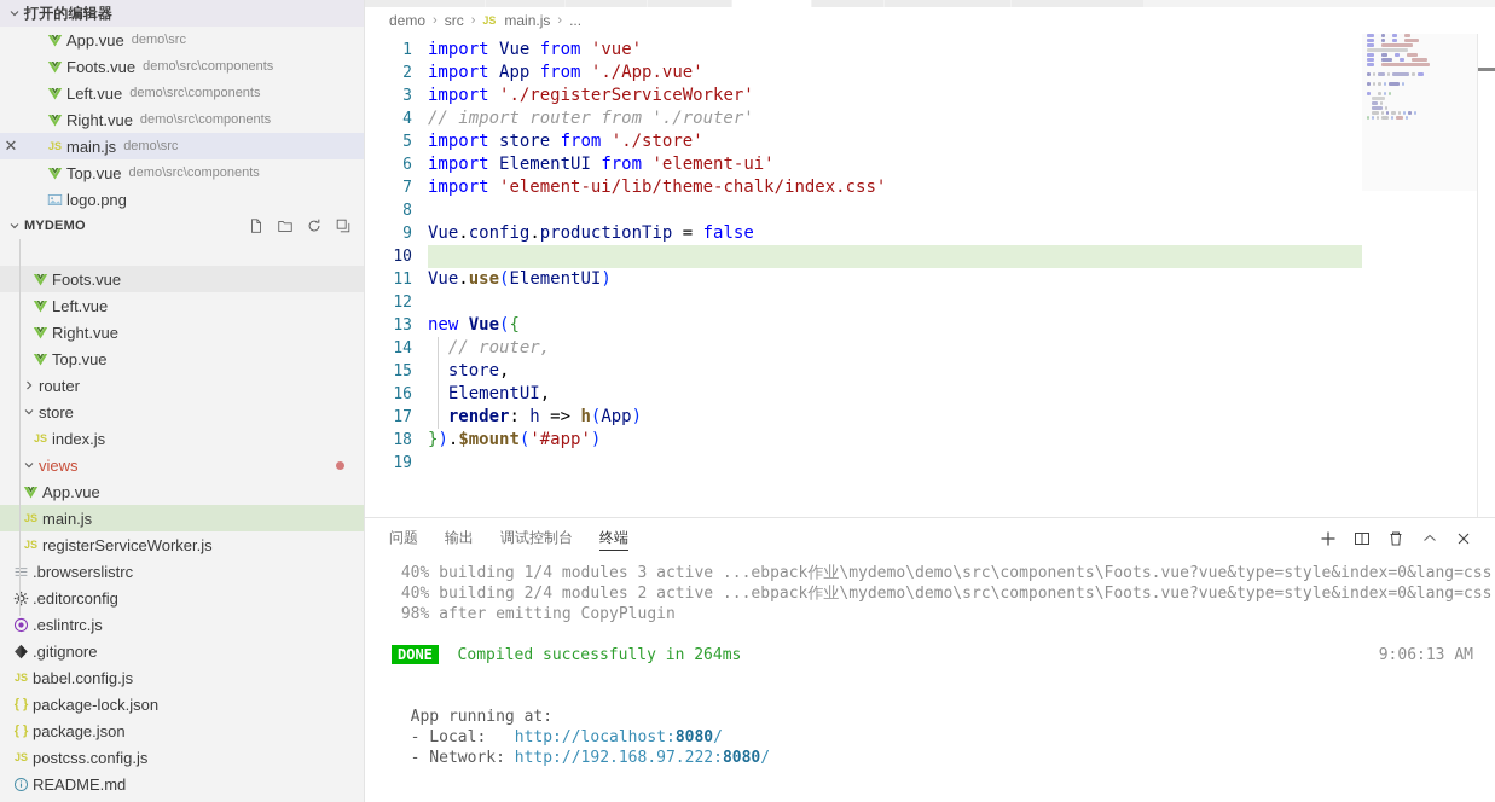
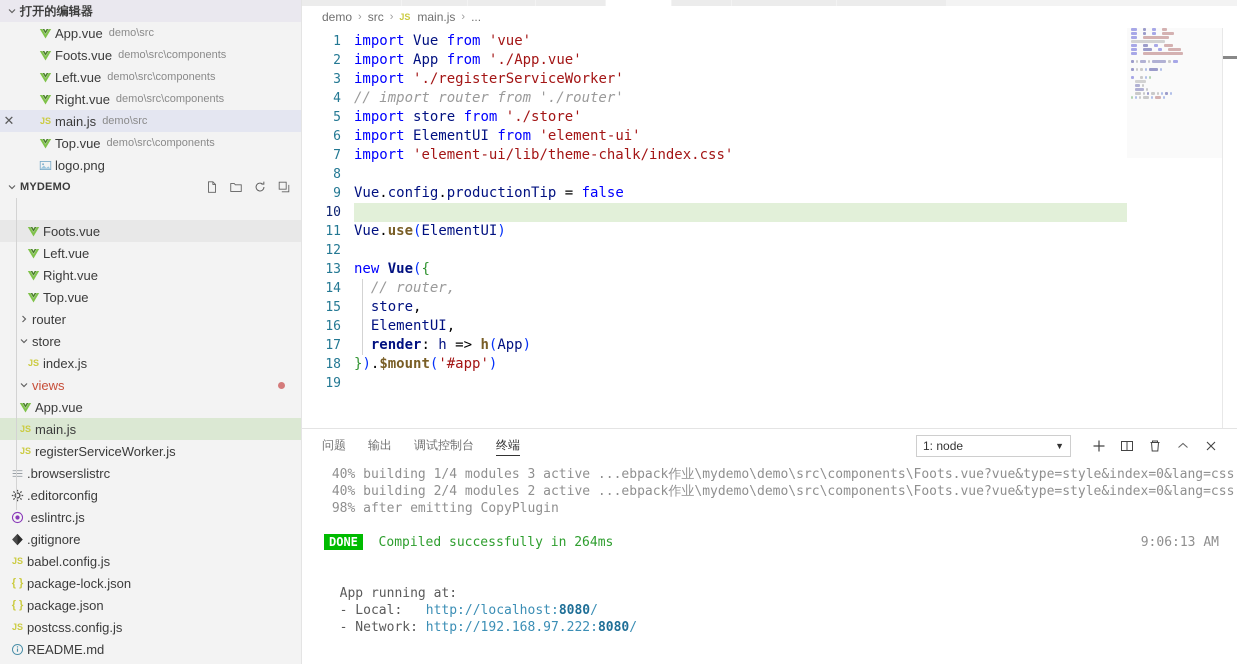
  打开的编辑器
  App.vue
  demo\src
  Foots.vue
  demo\src\components
  Left.vue
  demo\src\components
  Right.vue
  demo\src\components
  ✕
  JS
  main.js
  demo\src
  Top.vue
  demo\src\components
  logo.png
  MYDEMO
  Foots.vue
  Left.vue
  Right.vue
  Top.vue
  router
  store
  JS
  index.js
  views
  App.vue
  JS
  main.js
  JS
  registerServiceWorker.js
  .browserslistrc
  .editorconfig
  .eslintrc.js
  .gitignore
  JS
  babel.config.js
  { }
  package-lock.json
  { }
  package.json
  JS
  postcss.config.js
  README.md
  demo
  ›
  src
  ›
  JS
  main.js
  ›
  ...
  1
  import Vue from 'vue'
  2
  import App from './App.vue'
  3
  import './registerServiceWorker'
  4
  // import router from './router'
  5
  import store from './store'
  6
  import ElementUI from 'element-ui'
  7
  import 'element-ui/lib/theme-chalk/index.css'
  8
  9
  Vue.config.productionTip = false
  10
  11
  Vue.use(ElementUI)
  12
  13
  new Vue({
  14
  // router,
  15
  store,
  16
  ElementUI,
  17
  render: h => h(App)
  18
  }).$mount('#app')
  19
  问题
  输出
  调试控制台
  终端
+ 1: node
+ ▼
  40% building 1/4 modules 3 active ...ebpack作业\mydemo\demo\src\components\Foots.vue?vue&type=style&index=0&lang=css
  40% building 2/4 modules 2 active ...ebpack作业\mydemo\demo\src\components\Foots.vue?vue&type=style&index=0&lang=css
  98% after emitting CopyPlugin
  DONE Compiled successfully in 264ms
  9:06:13 AM
  App running at:
  - Local: http://localhost:8080/
  - Network: http://192.168.97.222:8080/
